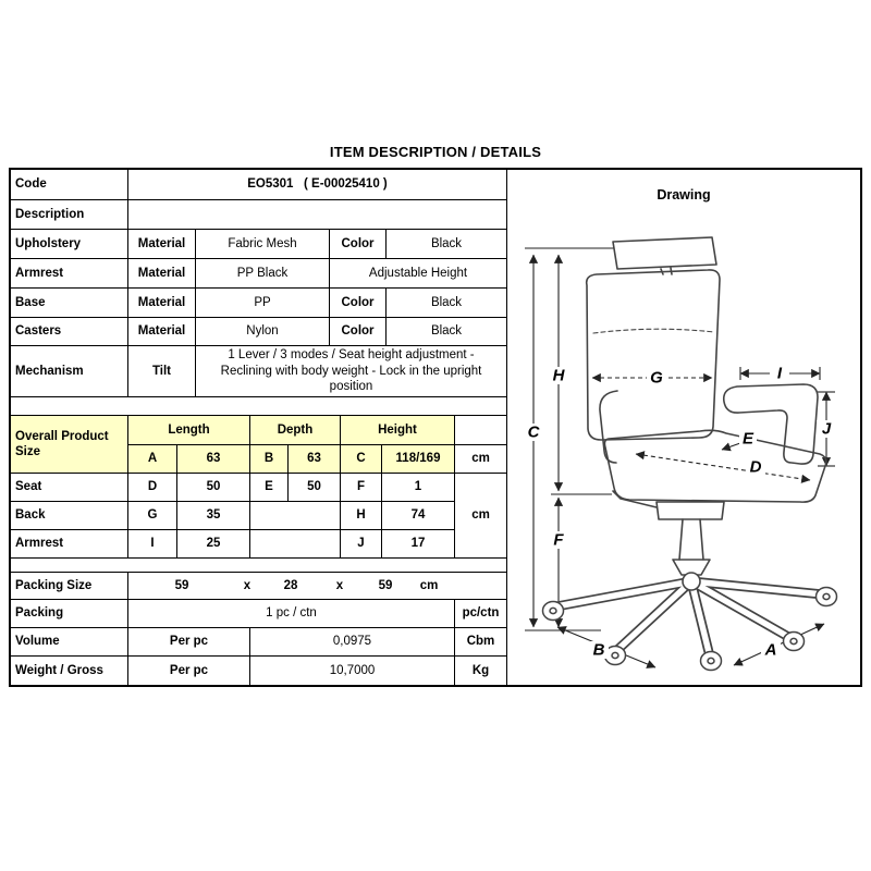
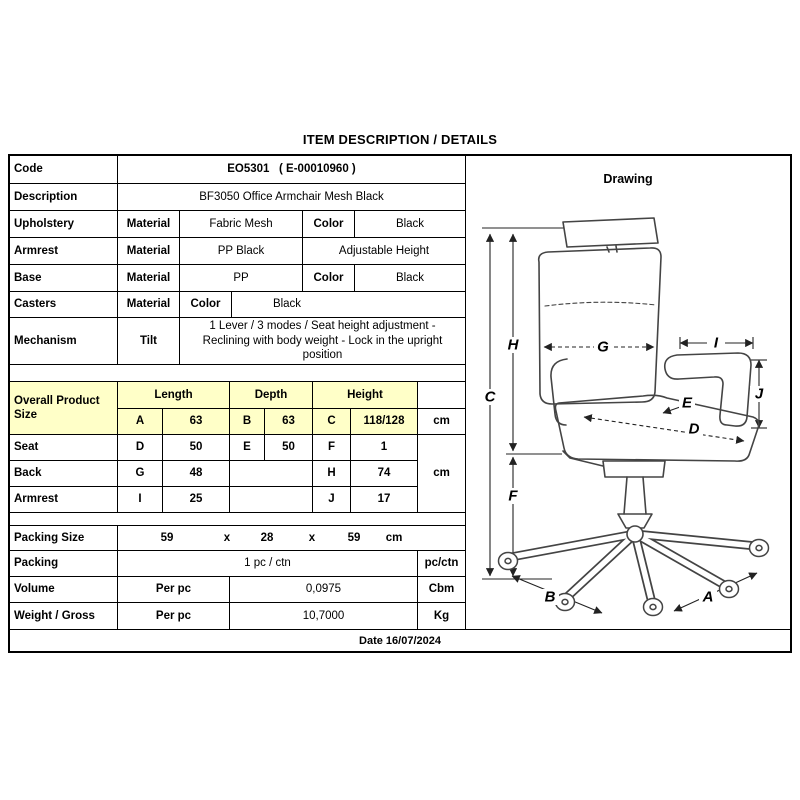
  ITEM DESCRIPTION / DETAILS
  Code
- EO5301 ( E-00025410 )
+ EO5301 ( E-00010960 )
  Description
+ BF3050 Office Armchair Mesh Black
  Upholstery
  Material
  Fabric Mesh
  Color
  Black
  Armrest
  Material
  PP Black
  Adjustable Height
  Base
  Material
  PP
  Color
  Black
  Casters
  Material
- Nylon
  Color
  Black
  Mechanism
  Tilt
  1 Lever / 3 modes / Seat height adjustment - Reclining with body weight - Lock in the upright position
  Overall Product Size
  Length
  Depth
  Height
  A
  63
  B
  63
  C
- 118/169
+ 118/128
  cm
  Seat
  D
  50
  E
  50
  F
  1
  Back
  G
- 35
+ 48
  H
  74
  Armrest
  I
  25
  J
  17
  cm
  Packing Size
  59
  x
  28
  x
  59
  cm
  Packing
  1 pc / ctn
  pc/ctn
  Volume
  Per pc
  0,0975
  Cbm
  Weight / Gross
  Per pc
  10,7000
  Kg
  Drawing
  C
  H
  F
  G
  I
  J
  E
  D
  A
  B
+ Date 16/07/2024
